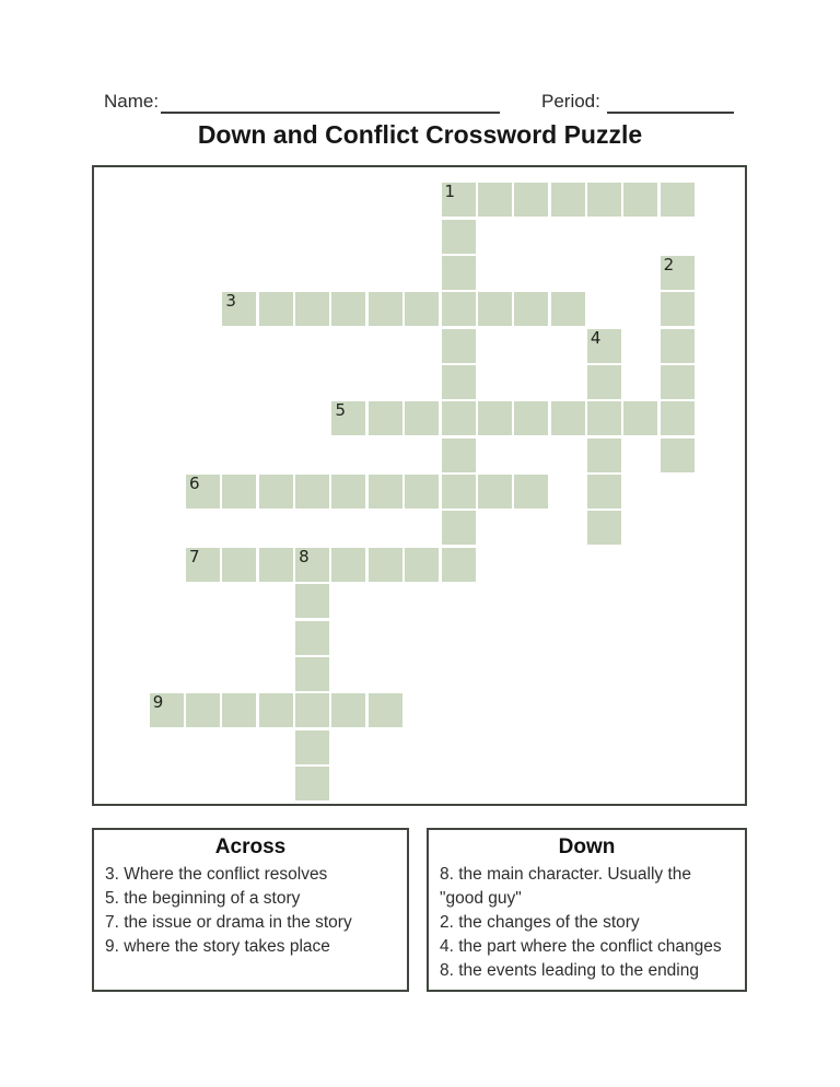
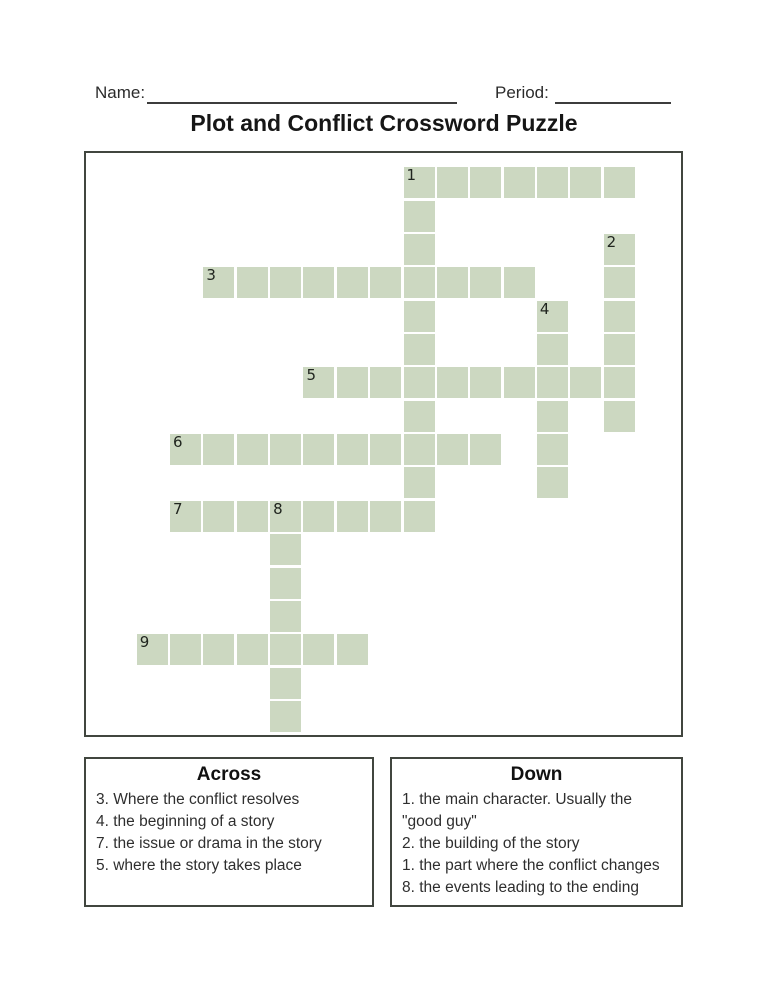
  Name:
  Period:
- Down and Conflict Crossword Puzzle
+ Plot and Conflict Crossword Puzzle
  1
  2
  3
  4
  5
  6
  7
  8
  9
  Across
  3. Where the conflict resolves
- 5. the beginning of a story
+ 4. the beginning of a story
  7. the issue or drama in the story
- 9. where the story takes place
+ 5. where the story takes place
  Down
- 8. the main character. Usually the "good guy"
+ 1. the main character. Usually the "good guy"
- 2. the changes of the story
+ 2. the building of the story
- 4. the part where the conflict changes
+ 1. the part where the conflict changes
  8. the events leading to the ending
